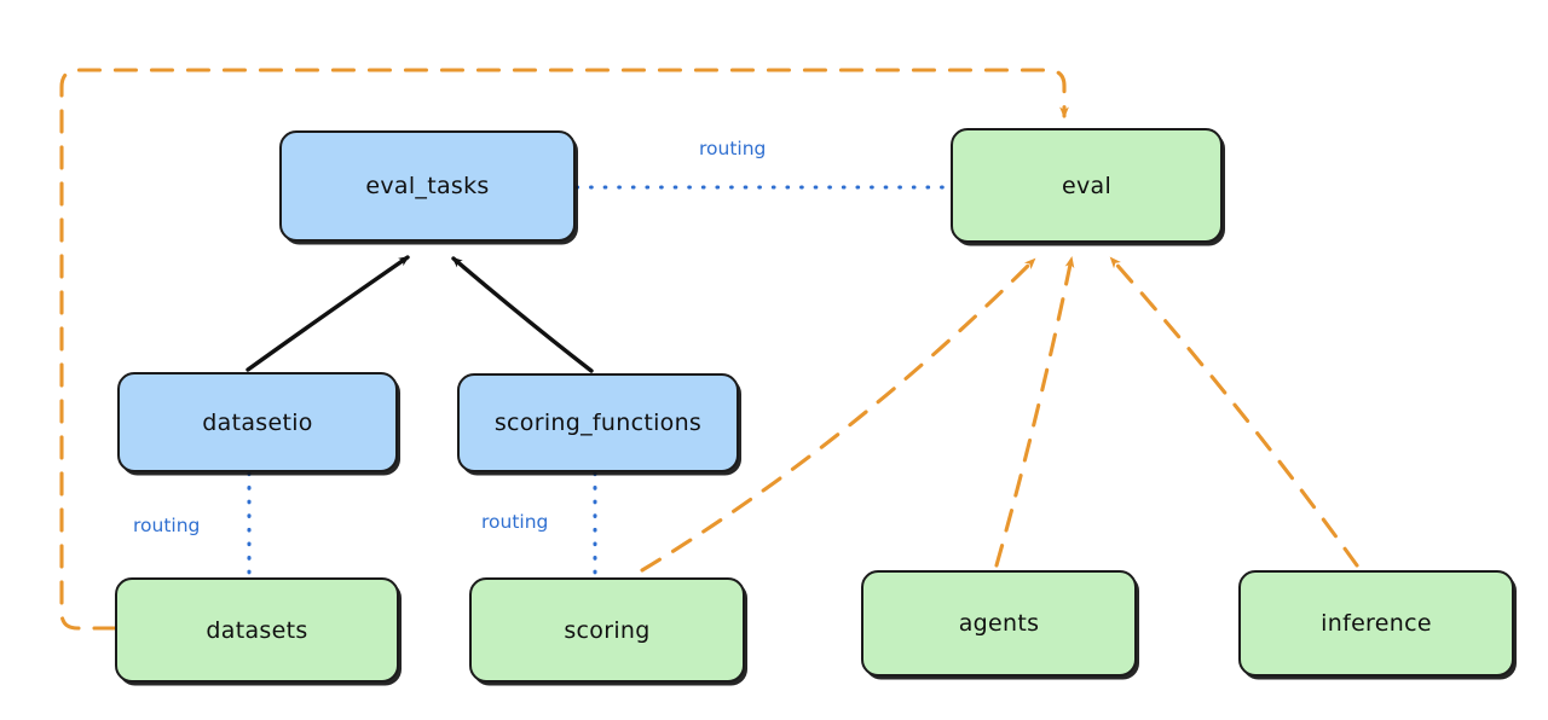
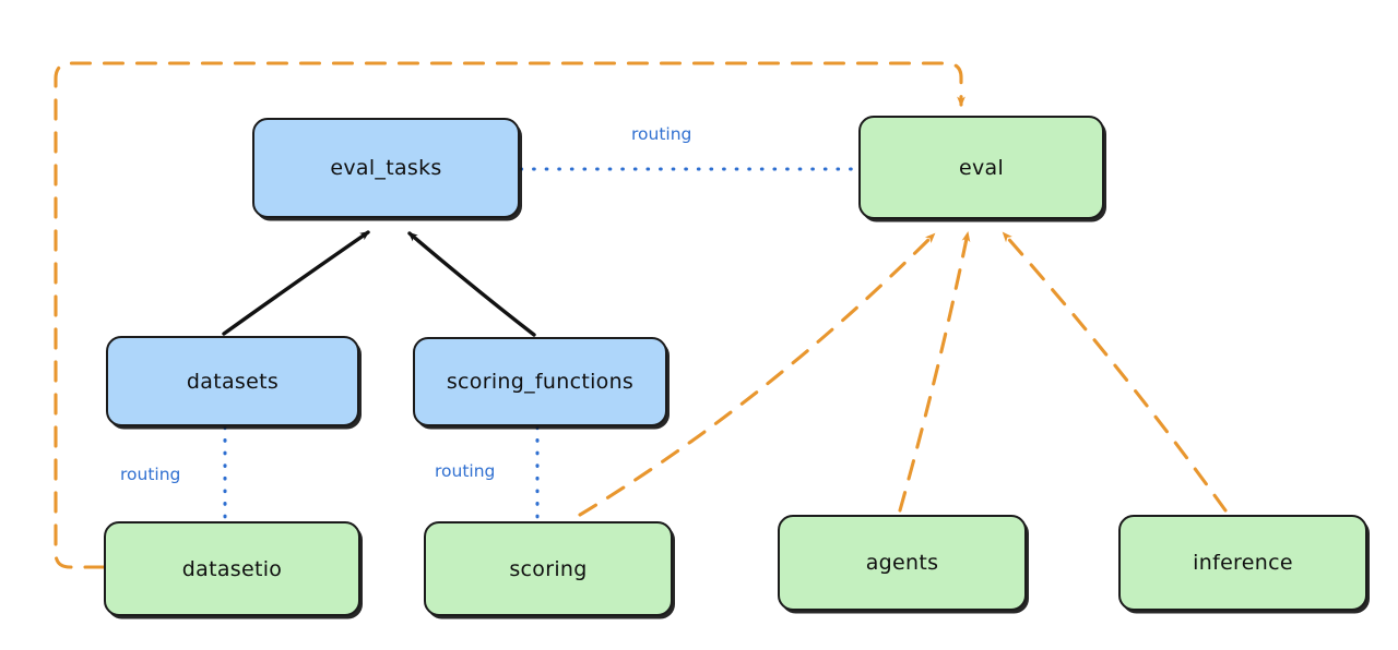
  eval_tasks
  eval
- datasetio
+ datasets
  scoring_functions
- datasets
+ datasetio
  scoring
  agents
  inference
  routing
  routing
  routing
